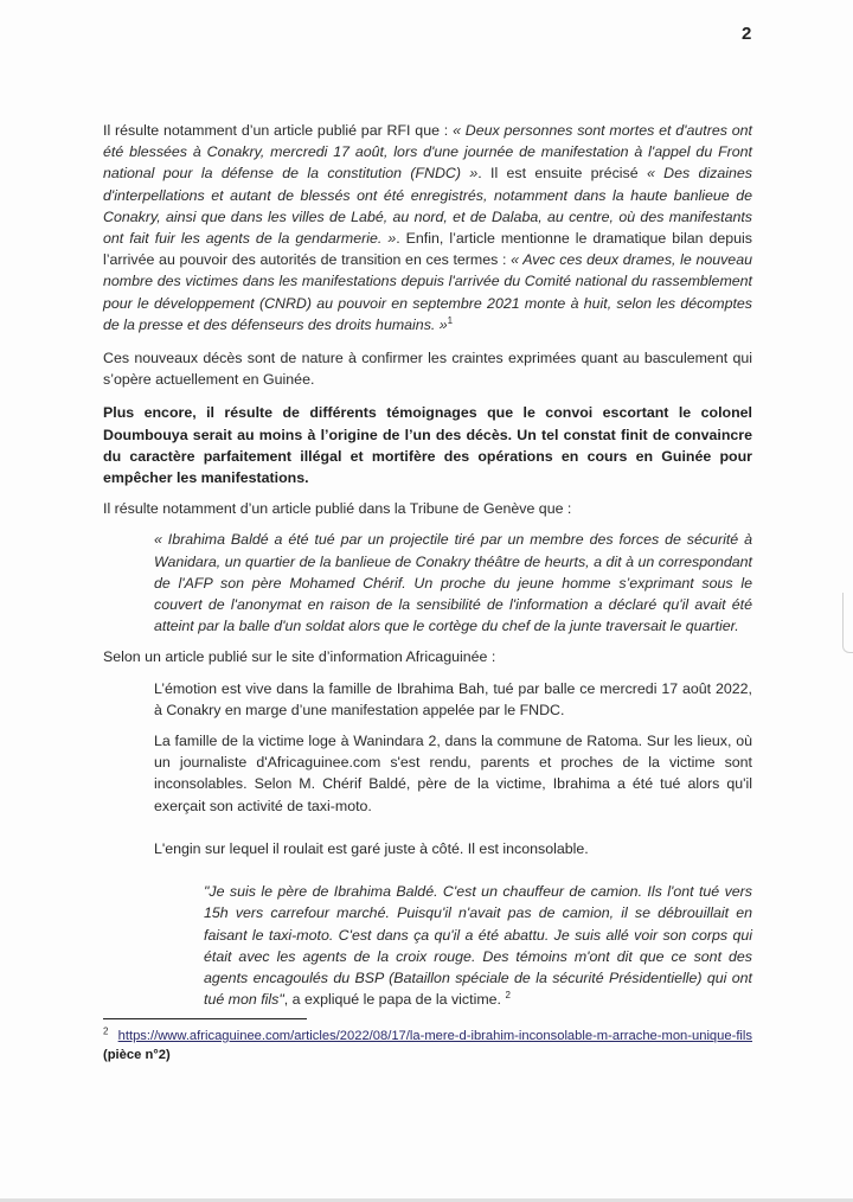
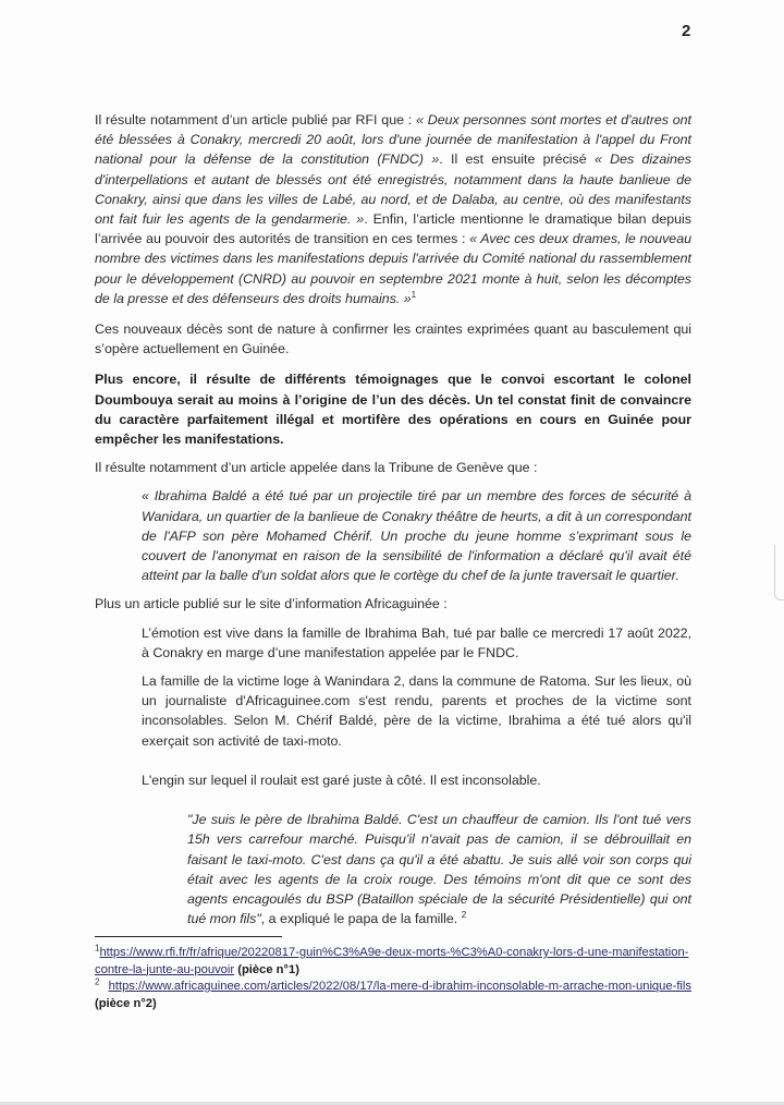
  2
- Il résulte notamment d’un article publié par RFI que : « Deux personnes sont mortes et d'autres ont été blessées à Conakry, mercredi 17 août, lors d'une journée de manifestation à l'appel du Front national pour la défense de la constitution (FNDC) ». Il est ensuite précisé « Des dizaines d'interpellations et autant de blessés ont été enregistrés, notamment dans la haute banlieue de Conakry, ainsi que dans les villes de Labé, au nord, et de Dalaba, au centre, où des manifestants ont fait fuir les agents de la gendarmerie. ». Enfin, l’article mentionne le dramatique bilan depuis l’arrivée au pouvoir des autorités de transition en ces termes : « Avec ces deux drames, le nouveau nombre des victimes dans les manifestations depuis l'arrivée du Comité national du rassemblement pour le développement (CNRD) au pouvoir en septembre 2021 monte à huit, selon les décomptes de la presse et des défenseurs des droits humains. »1
+ Il résulte notamment d’un article publié par RFI que : « Deux personnes sont mortes et d'autres ont été blessées à Conakry, mercredi 20 août, lors d'une journée de manifestation à l'appel du Front national pour la défense de la constitution (FNDC) ». Il est ensuite précisé « Des dizaines d'interpellations et autant de blessés ont été enregistrés, notamment dans la haute banlieue de Conakry, ainsi que dans les villes de Labé, au nord, et de Dalaba, au centre, où des manifestants ont fait fuir les agents de la gendarmerie. ». Enfin, l’article mentionne le dramatique bilan depuis l’arrivée au pouvoir des autorités de transition en ces termes : « Avec ces deux drames, le nouveau nombre des victimes dans les manifestations depuis l'arrivée du Comité national du rassemblement pour le développement (CNRD) au pouvoir en septembre 2021 monte à huit, selon les décomptes de la presse et des défenseurs des droits humains. »1
  Ces nouveaux décès sont de nature à confirmer les craintes exprimées quant au basculement qui s’opère actuellement en Guinée.
  Plus encore, il résulte de différents témoignages que le convoi escortant le colonel Doumbouya serait au moins à l’origine de l’un des décès. Un tel constat finit de convaincre du caractère parfaitement illégal et mortifère des opérations en cours en Guinée pour empêcher les manifestations.
- Il résulte notamment d’un article publié dans la Tribune de Genève que :
+ Il résulte notamment d’un article appelée dans la Tribune de Genève que :
  « Ibrahima Baldé a été tué par un projectile tiré par un membre des forces de sécurité à Wanidara, un quartier de la banlieue de Conakry théâtre de heurts, a dit à un correspondant de l'AFP son père Mohamed Chérif. Un proche du jeune homme s’exprimant sous le couvert de l'anonymat en raison de la sensibilité de l'information a déclaré qu'il avait été atteint par la balle d'un soldat alors que le cortège du chef de la junte traversait le quartier.
- Selon un article publié sur le site d’information Africaguinée :
+ Plus un article publié sur le site d’information Africaguinée :
  L’émotion est vive dans la famille de Ibrahima Bah, tué par balle ce mercredi 17 août 2022, à Conakry en marge d’une manifestation appelée par le FNDC.
  La famille de la victime loge à Wanindara 2, dans la commune de Ratoma. Sur les lieux, où un journaliste d'Africaguinee.com s'est rendu, parents et proches de la victime sont inconsolables. Selon M. Chérif Baldé, père de la victime, Ibrahima a été tué alors qu'il exerçait son activité de taxi-moto.
  L'engin sur lequel il roulait est garé juste à côté. Il est inconsolable.
- "Je suis le père de Ibrahima Baldé. C'est un chauffeur de camion. Ils l'ont tué vers 15h vers carrefour marché. Puisqu'il n'avait pas de camion, il se débrouillait en faisant le taxi-moto. C'est dans ça qu'il a été abattu. Je suis allé voir son corps qui était avec les agents de la croix rouge. Des témoins m'ont dit que ce sont des agents encagoulés du BSP (Bataillon spéciale de la sécurité Présidentielle) qui ont tué mon fils", a expliqué le papa de la victime. 2
+ "Je suis le père de Ibrahima Baldé. C'est un chauffeur de camion. Ils l'ont tué vers 15h vers carrefour marché. Puisqu'il n'avait pas de camion, il se débrouillait en faisant le taxi-moto. C'est dans ça qu'il a été abattu. Je suis allé voir son corps qui était avec les agents de la croix rouge. Des témoins m'ont dit que ce sont des agents encagoulés du BSP (Bataillon spéciale de la sécurité Présidentielle) qui ont tué mon fils", a expliqué le papa de la famille. 2
+ 1https://www.rfi.fr/fr/afrique/20220817-guin%C3%A9e-deux-morts-%C3%A0-conakry-lors-d-une-manifestation-contre-la-junte-au-pouvoir (pièce n°1)
  2 https://www.africaguinee.com/articles/2022/08/17/la-mere-d-ibrahim-inconsolable-m-arrache-mon-unique-fils (pièce n°2)
